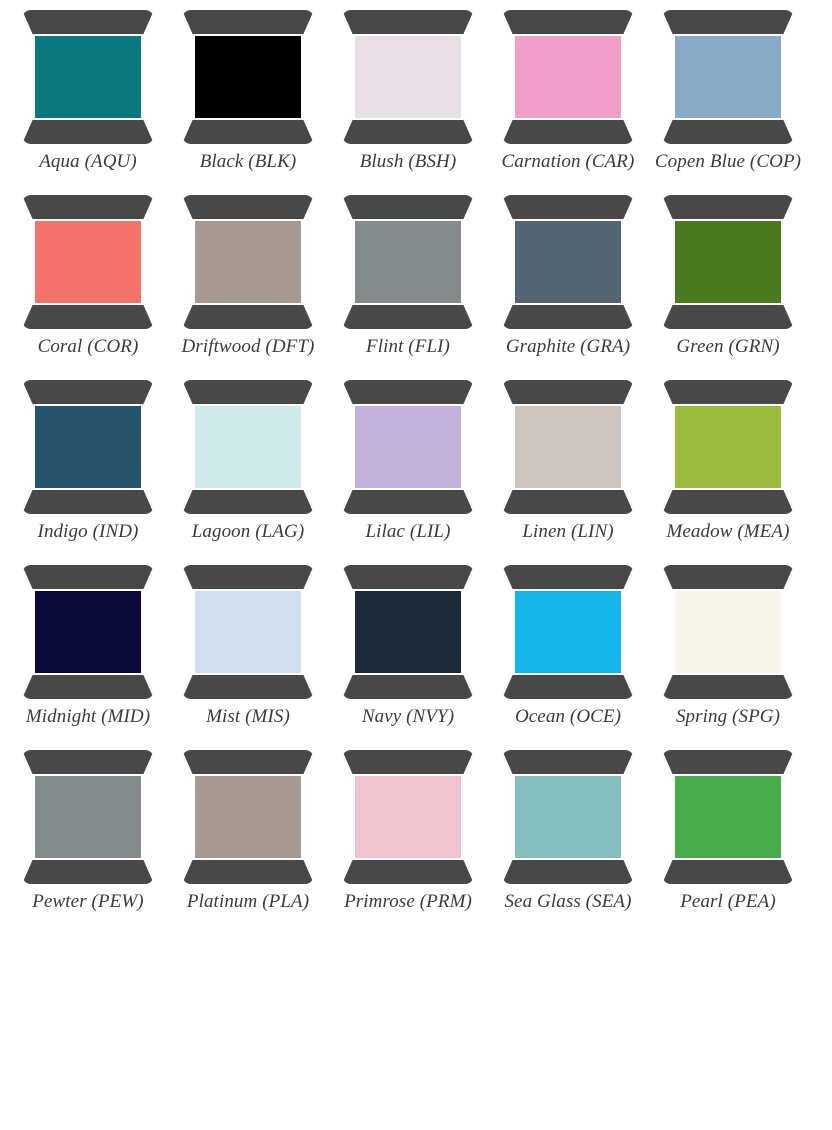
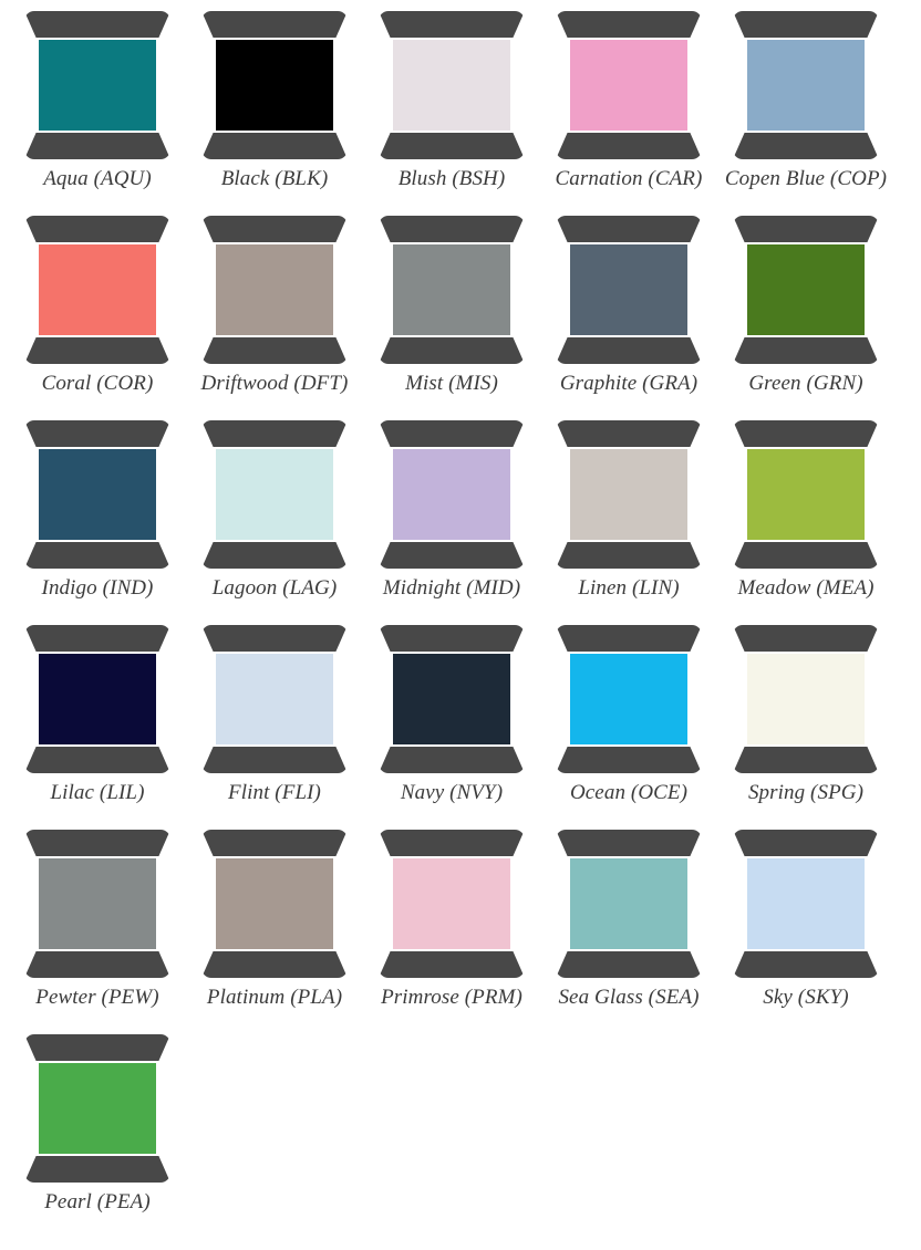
  Aqua (AQU)
  Black (BLK)
  Blush (BSH)
  Carnation (CAR)
  Copen Blue (COP)
  Coral (COR)
  Driftwood (DFT)
- Flint (FLI)
+ Mist (MIS)
  Graphite (GRA)
  Green (GRN)
  Indigo (IND)
  Lagoon (LAG)
- Lilac (LIL)
+ Midnight (MID)
  Linen (LIN)
  Meadow (MEA)
- Midnight (MID)
+ Lilac (LIL)
- Mist (MIS)
+ Flint (FLI)
  Navy (NVY)
  Ocean (OCE)
  Spring (SPG)
  Pewter (PEW)
  Platinum (PLA)
  Primrose (PRM)
  Sea Glass (SEA)
+ Sky (SKY)
  Pearl (PEA)
